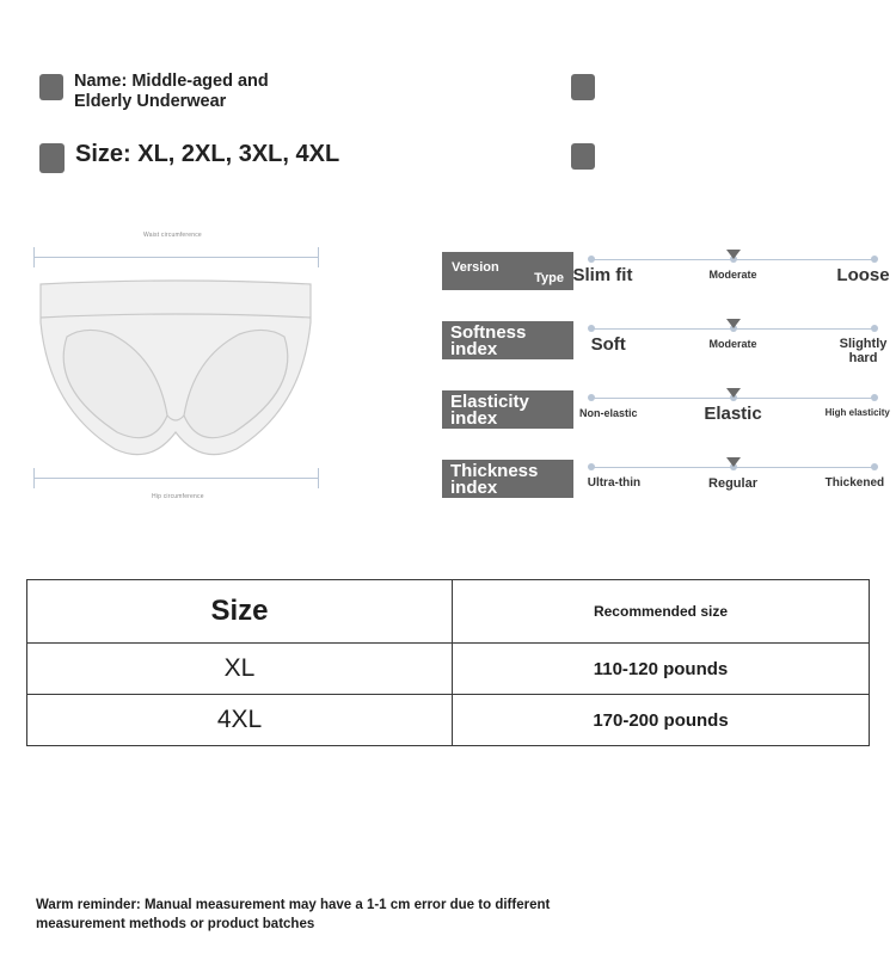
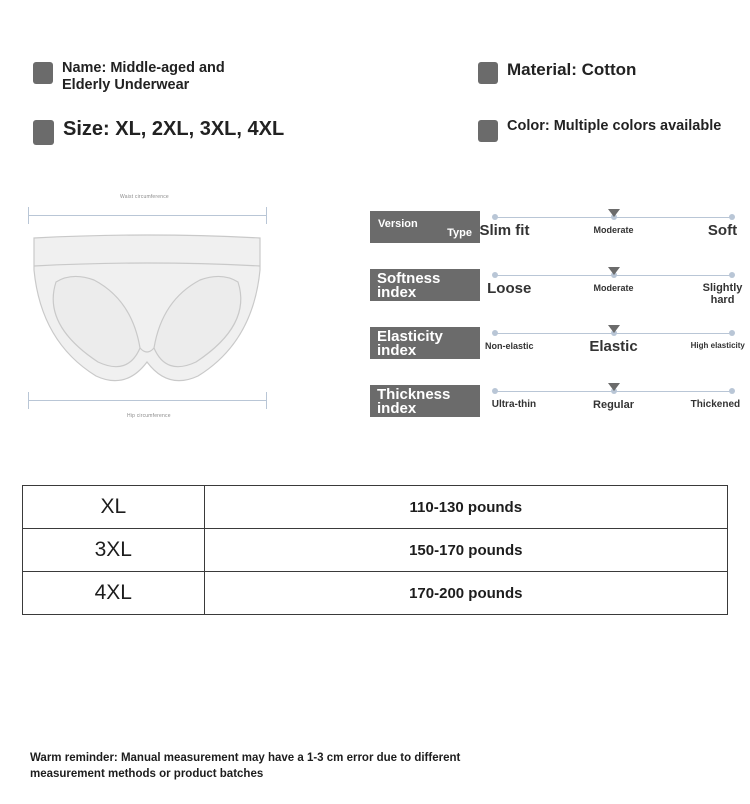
  Name: Middle-aged and Elderly Underwear
  Size: XL, 2XL, 3XL, 4XL
+ Material: Cotton
+ Color: Multiple colors available
  Version
  Type
  Slim fit
  Moderate
- Loose
+ Soft
  Softness
  index
- Soft
+ Loose
  Moderate
  Slightly hard
  Elasticity
  index
  Non-elastic
  Elastic
  High elasticity
  Thickness
  index
  Ultra-thin
  Regular
  Thickened
- Size	Recommended size
- XL	110-120 pounds
+ XL	110-130 pounds
+ 3XL	150-170 pounds
  4XL	170-200 pounds
- Warm reminder: Manual measurement may have a 1-1 cm error due to different measurement methods or product batches
+ Warm reminder: Manual measurement may have a 1-3 cm error due to different measurement methods or product batches
